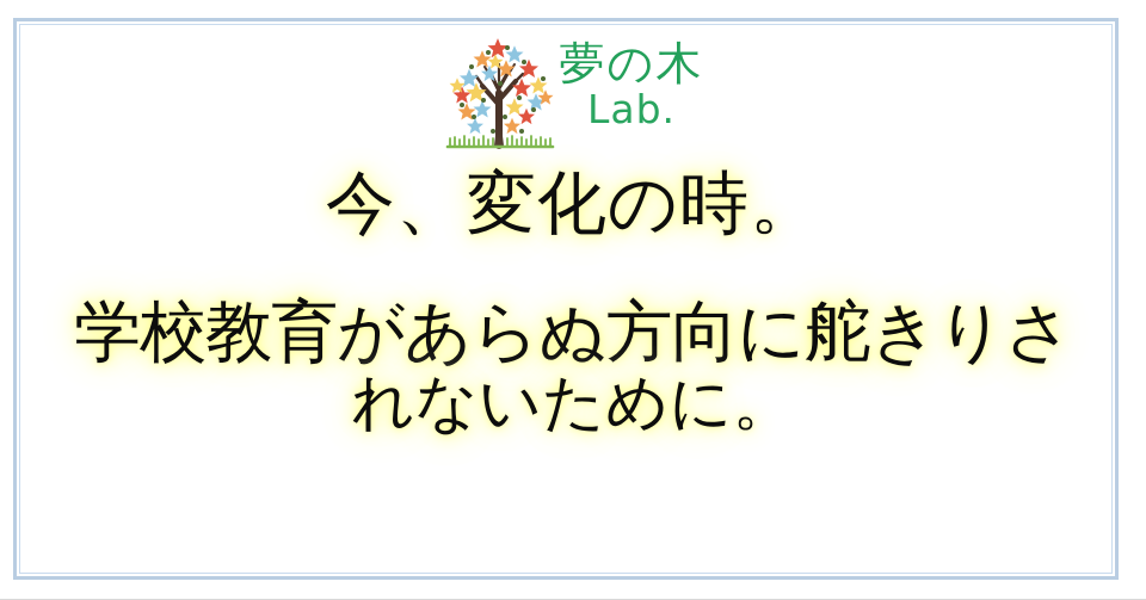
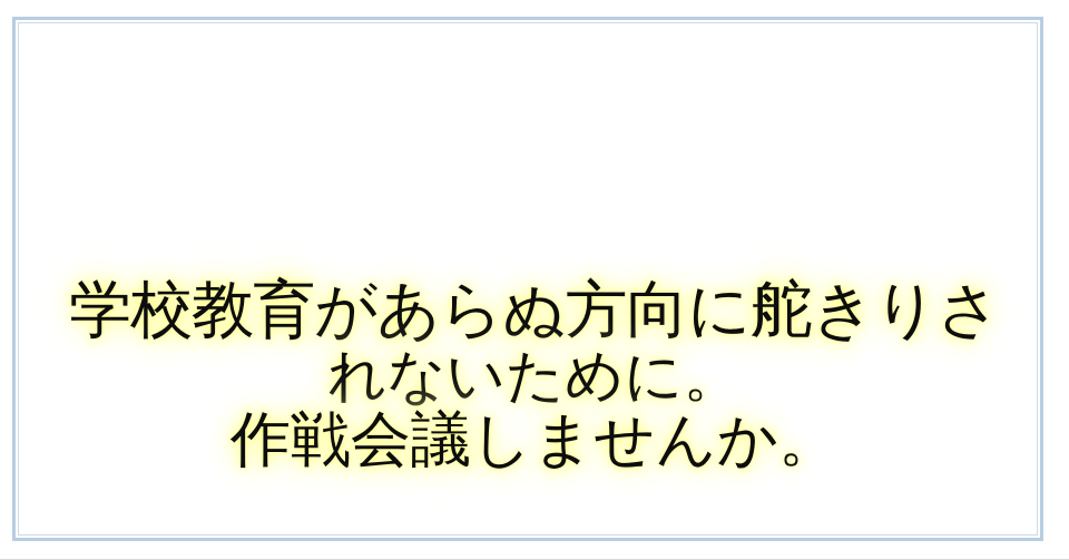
- 夢の木
- Lab.
- 今、変化の時。
  学校教育があらぬ方向に舵きりさ
  れないために。
+ 作戦会議しませんか。
